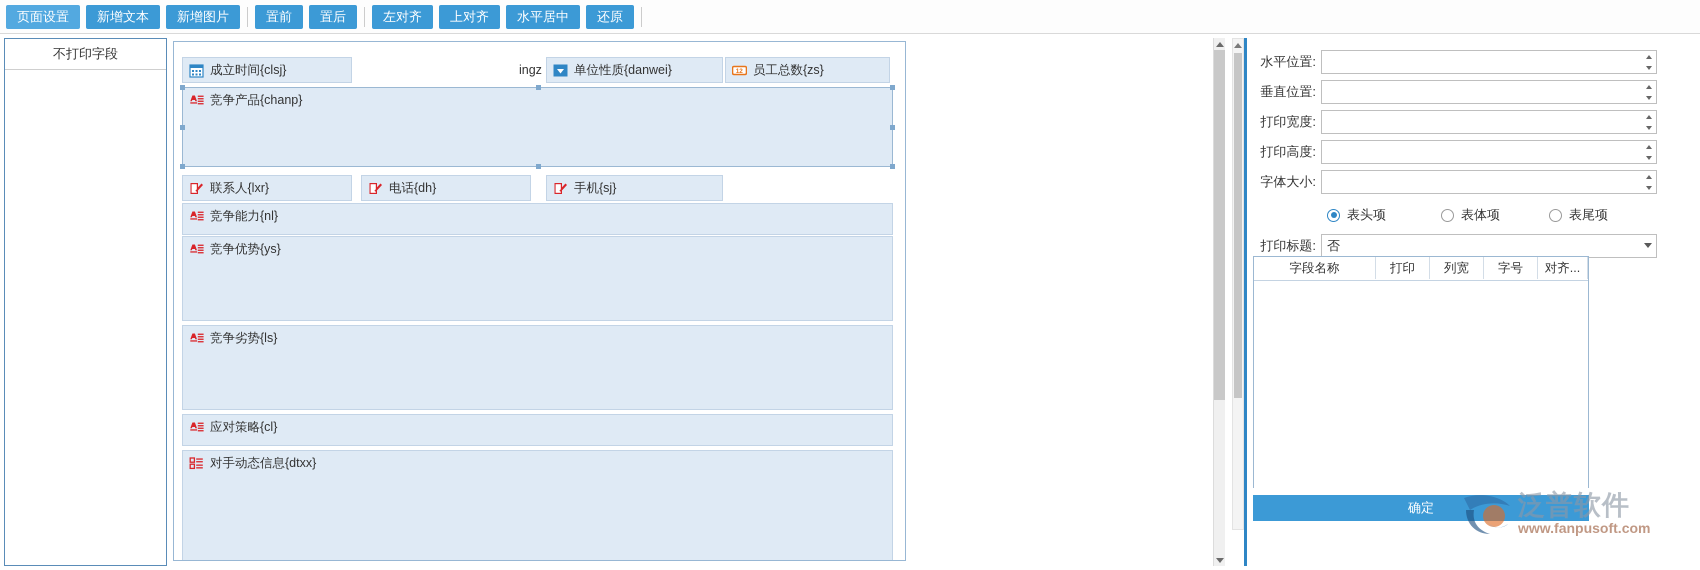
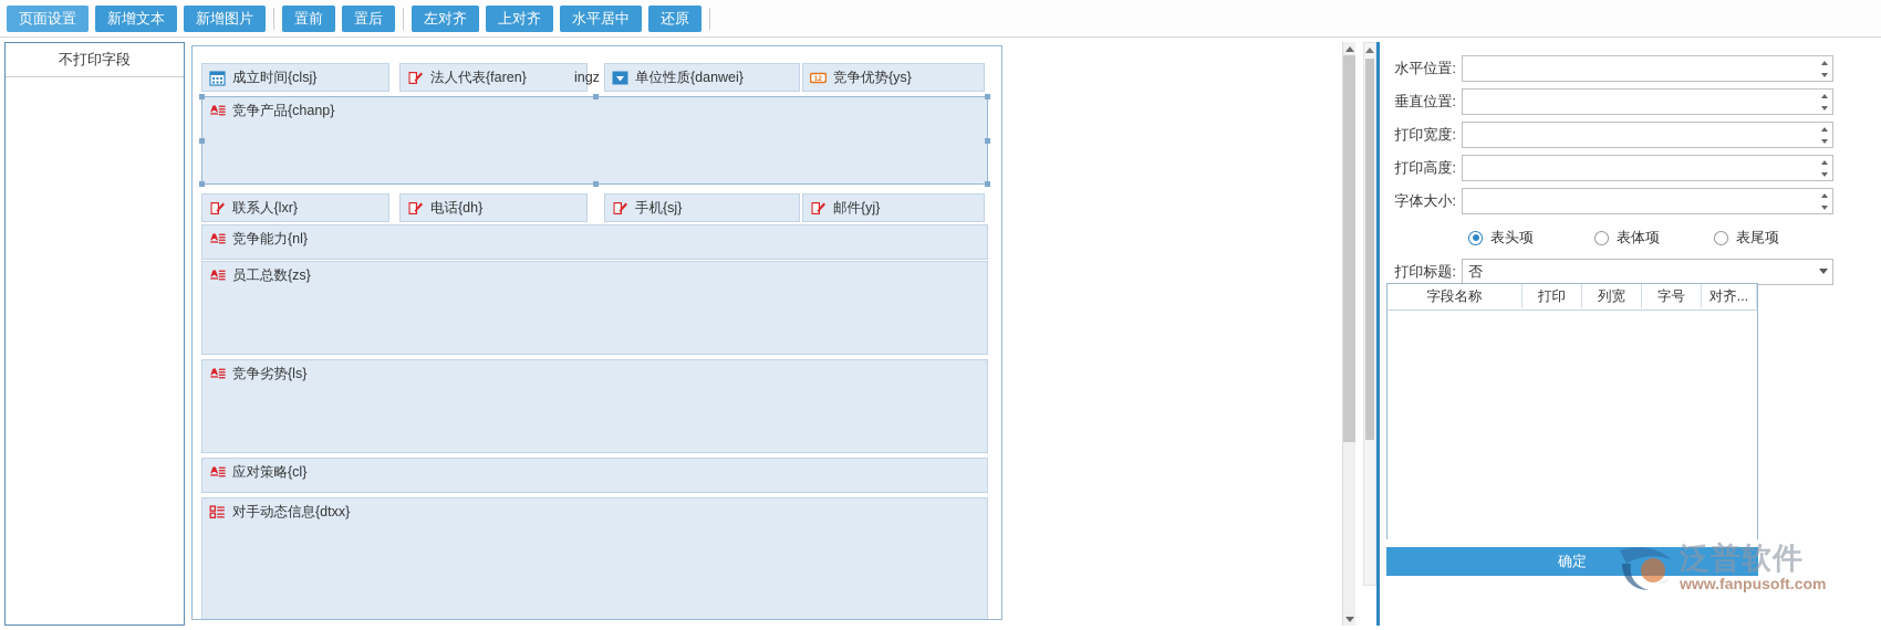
  页面设置
  新增文本
  新增图片
  置前
  置后
  左对齐
  上对齐
  水平居中
  还原
  不打印字段
  成立时间{clsj}
+ 法人代表{faren}
  单位性质{danwei}
- 员工总数{zs}
+ 竞争优势{ys}
  竞争产品{chanp}
  联系人{lxr}
  电话{dh}
  手机{sj}
+ 邮件{yj}
  竞争能力{nl}
- 竞争优势{ys}
+ 员工总数{zs}
  竞争劣势{ls}
  应对策略{cl}
  对手动态信息{dtxx}
  ingz
  字体大小:
  打印高度:
  打印宽度:
  垂直位置:
  水平位置:
  表头项
  表体项
  表尾项
  打印标题:
  否
  字段名称
  打印
  列宽
  字号
  对齐...
  确定
  泛普软件
  www.fanpusoft.com
